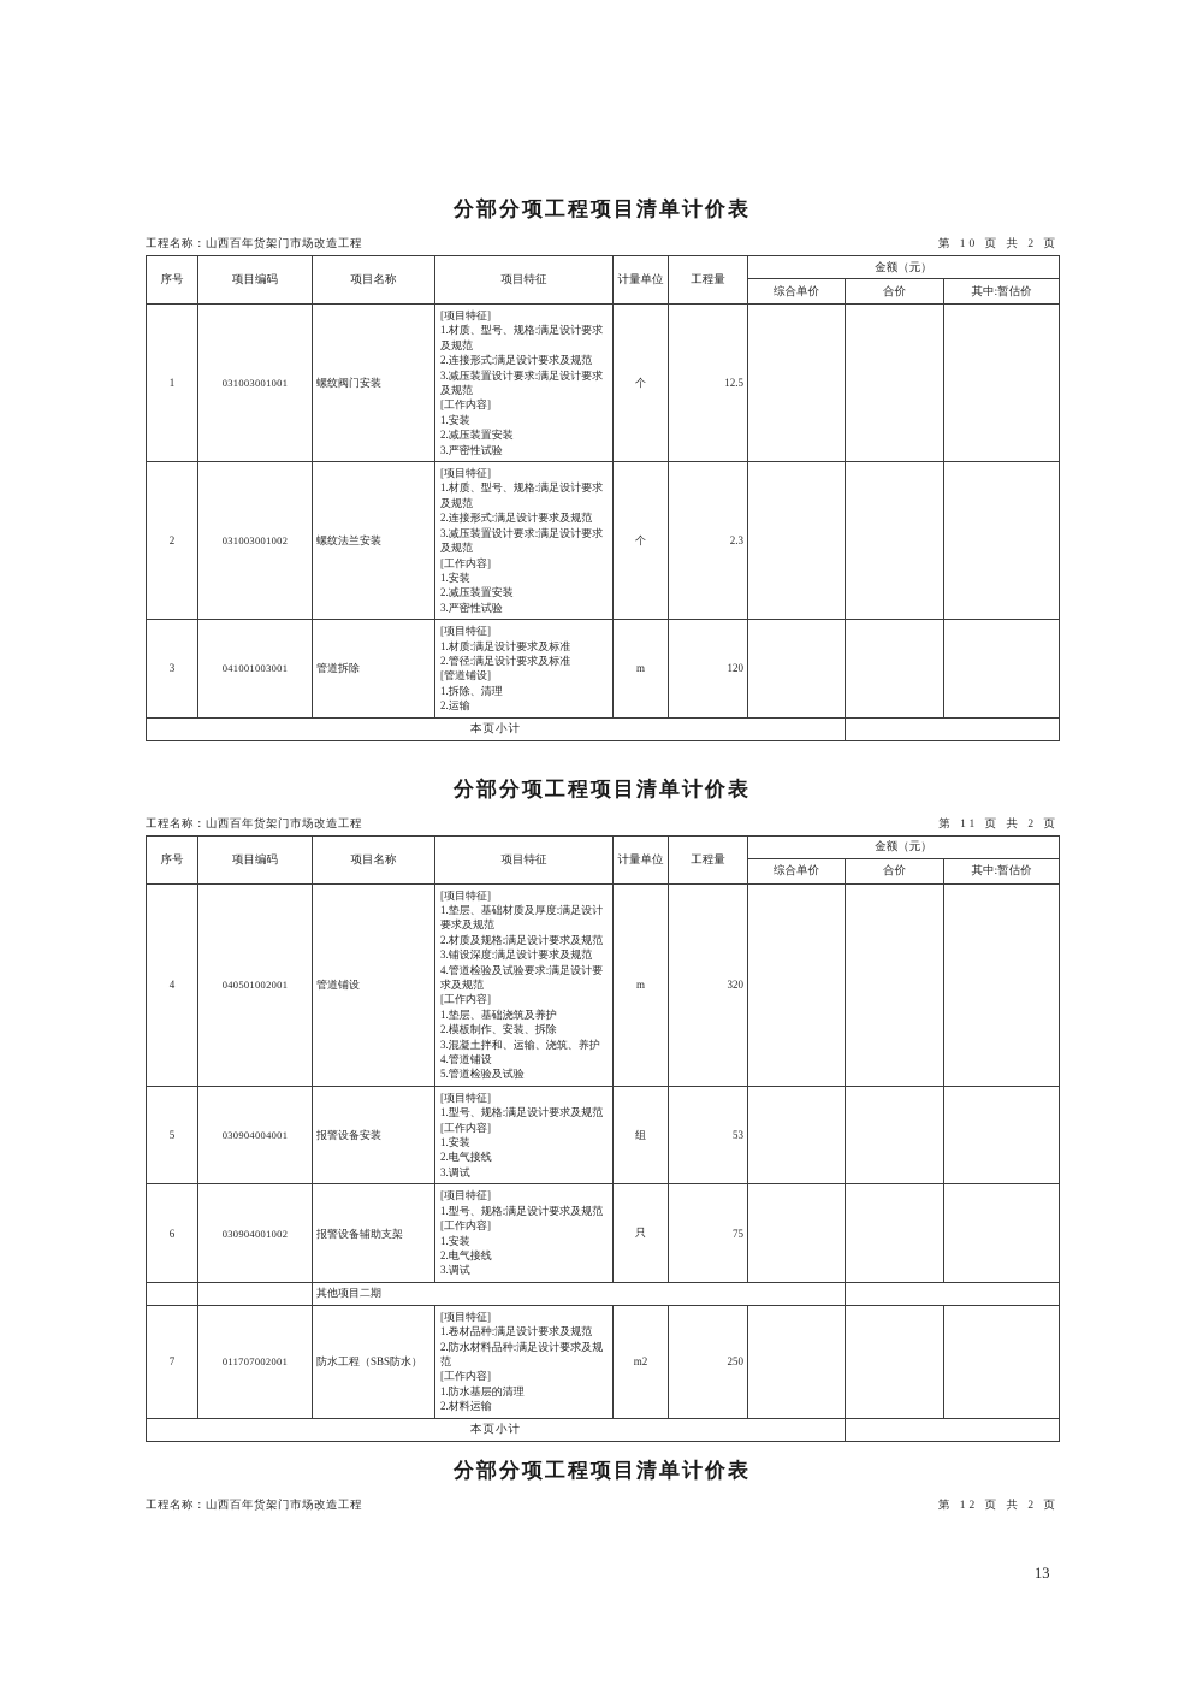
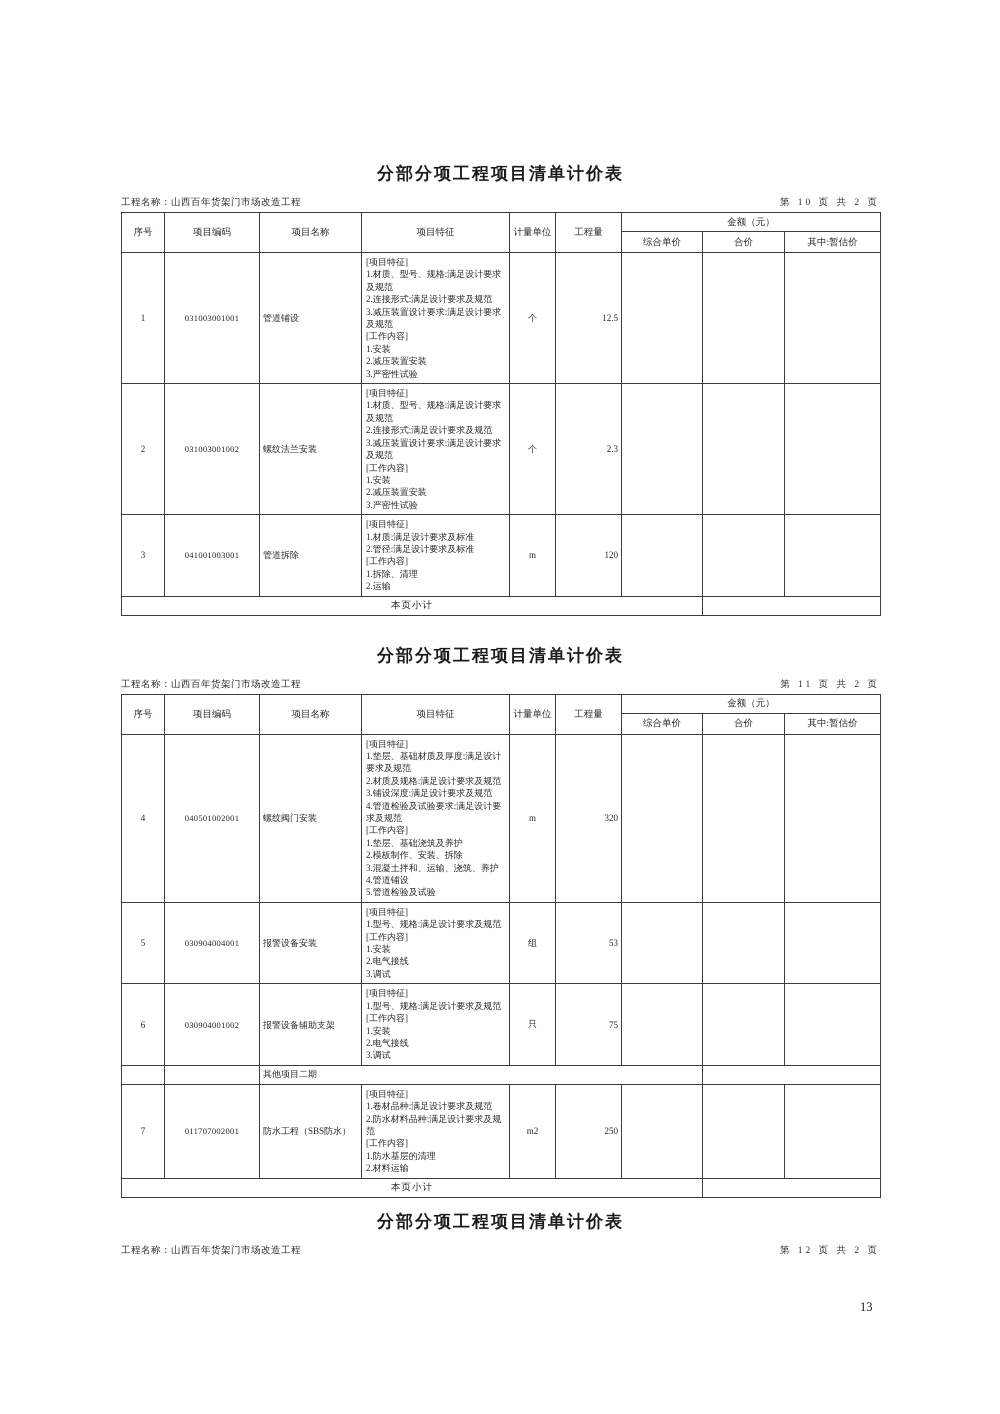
  分部分项工程项目清单计价表
  工程名称：山西百年货架门市场改造工程
  第 10 页 共 2 页
  序号	项目编码	项目名称	项目特征	计量单位	工程量	金额（元）
  综合单价	合价	其中:暂估价
- 1	031003001001	螺纹阀门安装	[项目特征] 1.材质、型号、规格:满足设计要求及规范 2.连接形式:满足设计要求及规范 3.减压装置设计要求:满足设计要求及规范 [工作内容] 1.安装 2.减压装置安装 3.严密性试验	个	12.5
+ 1	031003001001	管道铺设	[项目特征] 1.材质、型号、规格:满足设计要求及规范 2.连接形式:满足设计要求及规范 3.减压装置设计要求:满足设计要求及规范 [工作内容] 1.安装 2.减压装置安装 3.严密性试验	个	12.5
  2	031003001002	螺纹法兰安装	[项目特征] 1.材质、型号、规格:满足设计要求及规范 2.连接形式:满足设计要求及规范 3.减压装置设计要求:满足设计要求及规范 [工作内容] 1.安装 2.减压装置安装 3.严密性试验	个	2.3
- 3	041001003001	管道拆除	[项目特征] 1.材质:满足设计要求及标准 2.管径:满足设计要求及标准 [管道铺设] 1.拆除、清理 2.运输	m	120
+ 3	041001003001	管道拆除	[项目特征] 1.材质:满足设计要求及标准 2.管径:满足设计要求及标准 [工作内容] 1.拆除、清理 2.运输	m	120
  本页小计
  分部分项工程项目清单计价表
  工程名称：山西百年货架门市场改造工程
  第 11 页 共 2 页
  序号	项目编码	项目名称	项目特征	计量单位	工程量	金额（元）
  综合单价	合价	其中:暂估价
- 4	040501002001	管道铺设	[项目特征] 1.垫层、基础材质及厚度:满足设计要求及规范 2.材质及规格:满足设计要求及规范 3.铺设深度:满足设计要求及规范 4.管道检验及试验要求:满足设计要求及规范 [工作内容] 1.垫层、基础浇筑及养护 2.模板制作、安装、拆除 3.混凝土拌和、运输、浇筑、养护 4.管道铺设 5.管道检验及试验	m	320
+ 4	040501002001	螺纹阀门安装	[项目特征] 1.垫层、基础材质及厚度:满足设计要求及规范 2.材质及规格:满足设计要求及规范 3.铺设深度:满足设计要求及规范 4.管道检验及试验要求:满足设计要求及规范 [工作内容] 1.垫层、基础浇筑及养护 2.模板制作、安装、拆除 3.混凝土拌和、运输、浇筑、养护 4.管道铺设 5.管道检验及试验	m	320
  5	030904004001	报警设备安装	[项目特征] 1.型号、规格:满足设计要求及规范 [工作内容] 1.安装 2.电气接线 3.调试	组	53
  6	030904001002	报警设备辅助支架	[项目特征] 1.型号、规格:满足设计要求及规范 [工作内容] 1.安装 2.电气接线 3.调试	只	75
  		其他项目二期
  7	011707002001	防水工程（SBS防水）	[项目特征] 1.卷材品种:满足设计要求及规范 2.防水材料品种:满足设计要求及规范 [工作内容] 1.防水基层的清理 2.材料运输	m2	250
  本页小计
  分部分项工程项目清单计价表
  工程名称：山西百年货架门市场改造工程
  第 12 页 共 2 页
  13
